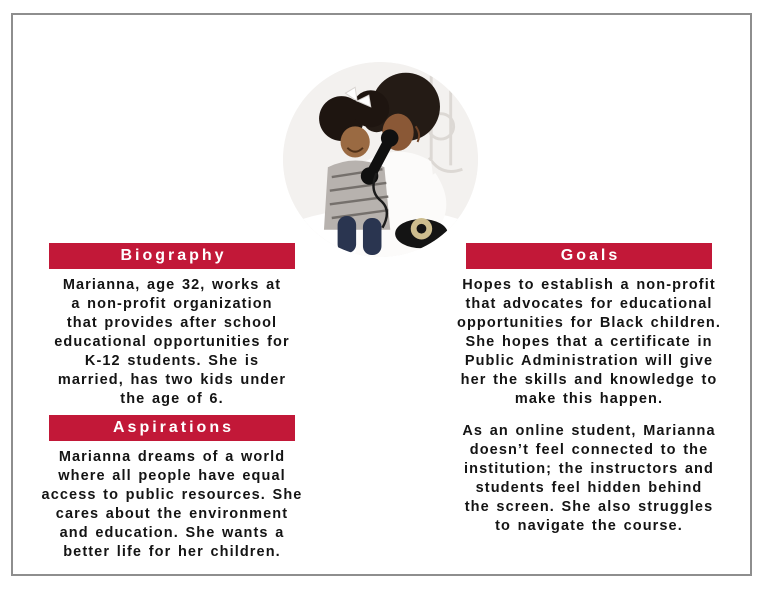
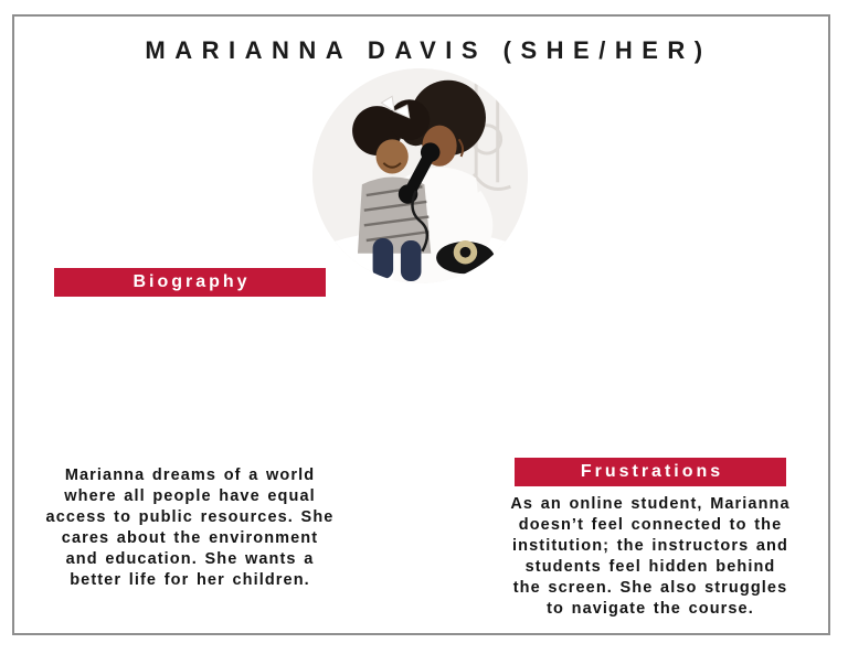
+ MARIANNA DAVIS (SHE/HER)
  Biography
- Marianna, age 32, works at
- a non-profit organization
- that provides after school
- educational opportunities for
- K-12 students. She is
- married, has two kids under
- the age of 6.
- Goals
- Hopes to establish a non-profit
- that advocates for educational
- opportunities for Black children.
- She hopes that a certificate in
- Public Administration will give
- her the skills and knowledge to
- make this happen.
- Aspirations
  Marianna dreams of a world
  where all people have equal
  access to public resources. She
  cares about the environment
  and education. She wants a
  better life for her children.
+ Frustrations
  As an online student, Marianna
  doesn’t feel connected to the
  institution; the instructors and
  students feel hidden behind
  the screen. She also struggles
  to navigate the course.
